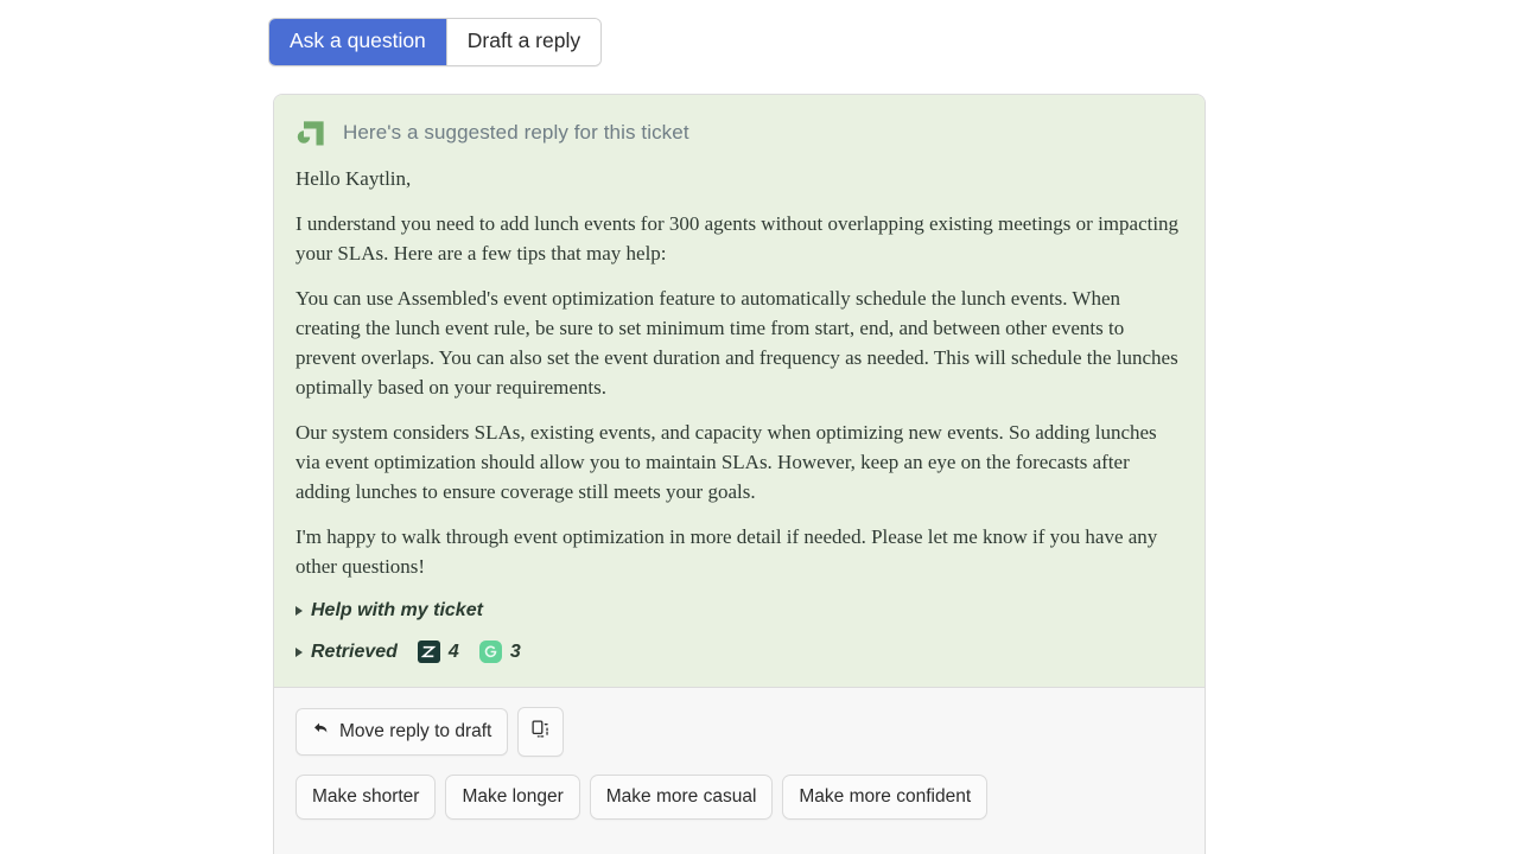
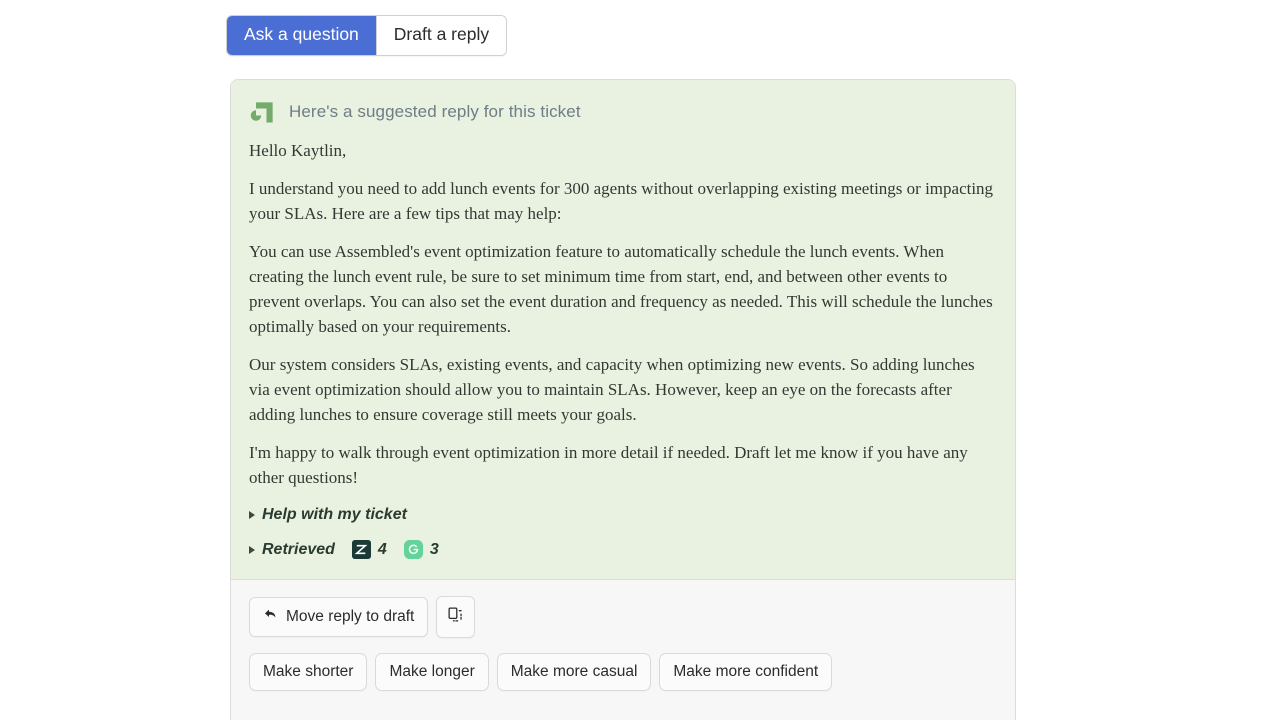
  Ask a question
  Draft a reply
  Here's a suggested reply for this ticket
  Hello Kaytlin,
  I understand you need to add lunch events for 300 agents without overlapping existing meetings or impacting your SLAs. Here are a few tips that may help:
  You can use Assembled's event optimization feature to automatically schedule the lunch events. When creating the lunch event rule, be sure to set minimum time from start, end, and between other events to prevent overlaps. You can also set the event duration and frequency as needed. This will schedule the lunches optimally based on your requirements.
  Our system considers SLAs, existing events, and capacity when optimizing new events. So adding lunches via event optimization should allow you to maintain SLAs. However, keep an eye on the forecasts after adding lunches to ensure coverage still meets your goals.
- I'm happy to walk through event optimization in more detail if needed. Please let me know if you have any other questions!
+ I'm happy to walk through event optimization in more detail if needed. Draft let me know if you have any other questions!
  Help with my ticket
  Retrieved
  4
  3
  Move reply to draft
  Make shorter
  Make longer
  Make more casual
  Make more confident
